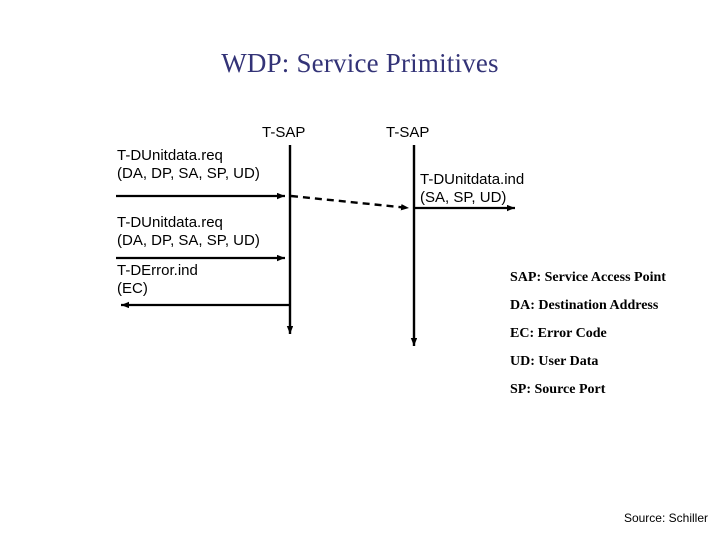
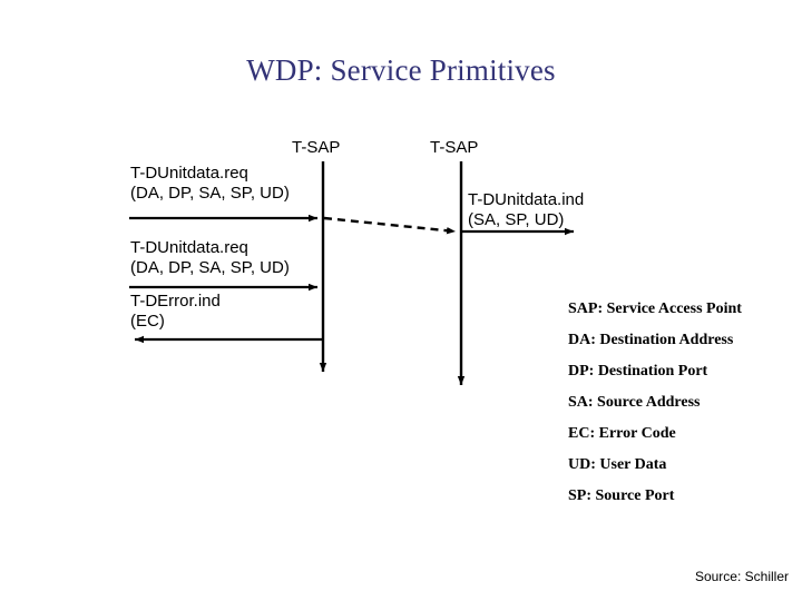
  WDP: Service Primitives
  T-SAP
  T-SAP
  T-DUnitdata.req
  (DA, DP, SA, SP, UD)
  T-DUnitdata.ind
  (SA, SP, UD)
  T-DUnitdata.req
  (DA, DP, SA, SP, UD)
  T-DError.ind
  (EC)
  SAP: Service Access Point
  DA: Destination Address
+ DP: Destination Port
+ SA: Source Address
  EC: Error Code
  UD: User Data
  SP: Source Port
  Source: Schiller
